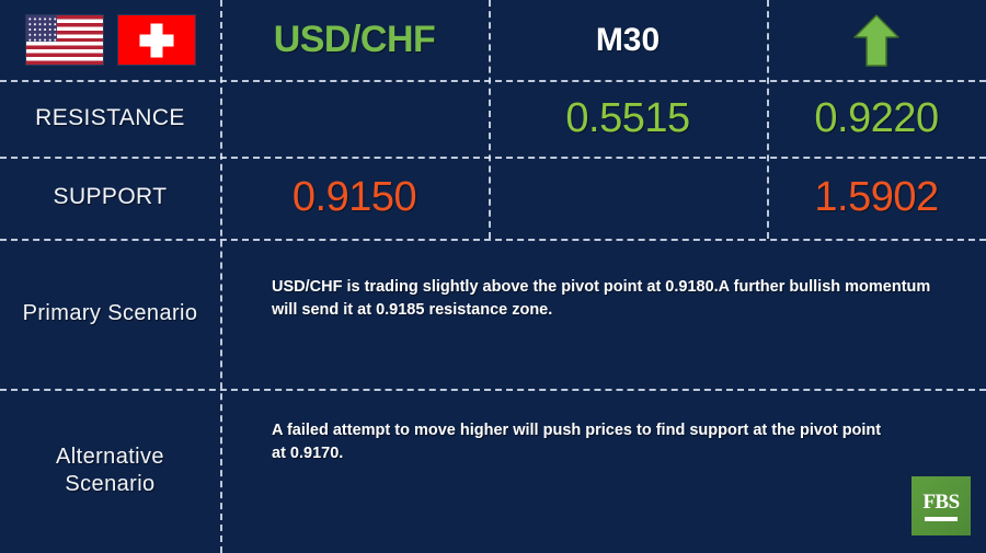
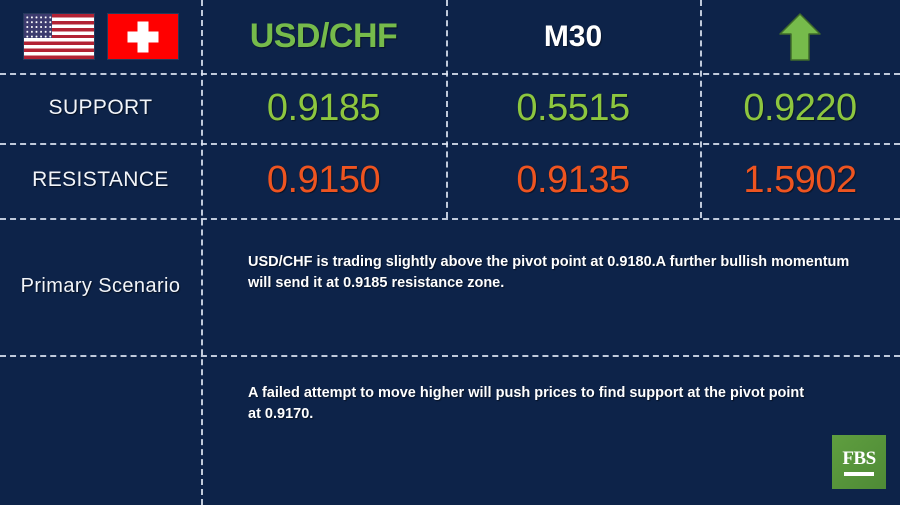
  USD/CHF
  M30
- RESISTANCE
+ SUPPORT
+ 0.9185
  0.5515
  0.9220
- SUPPORT
+ RESISTANCE
  0.9150
+ 0.9135
  1.5902
  Primary Scenario
  USD/CHF is trading slightly above the pivot point at 0.9180.A further bullish momentum will send it at 0.9185 resistance zone.
- Alternative
- Scenario
  A failed attempt to move higher will push prices to find support at the pivot point at 0.9170.
  FBS
